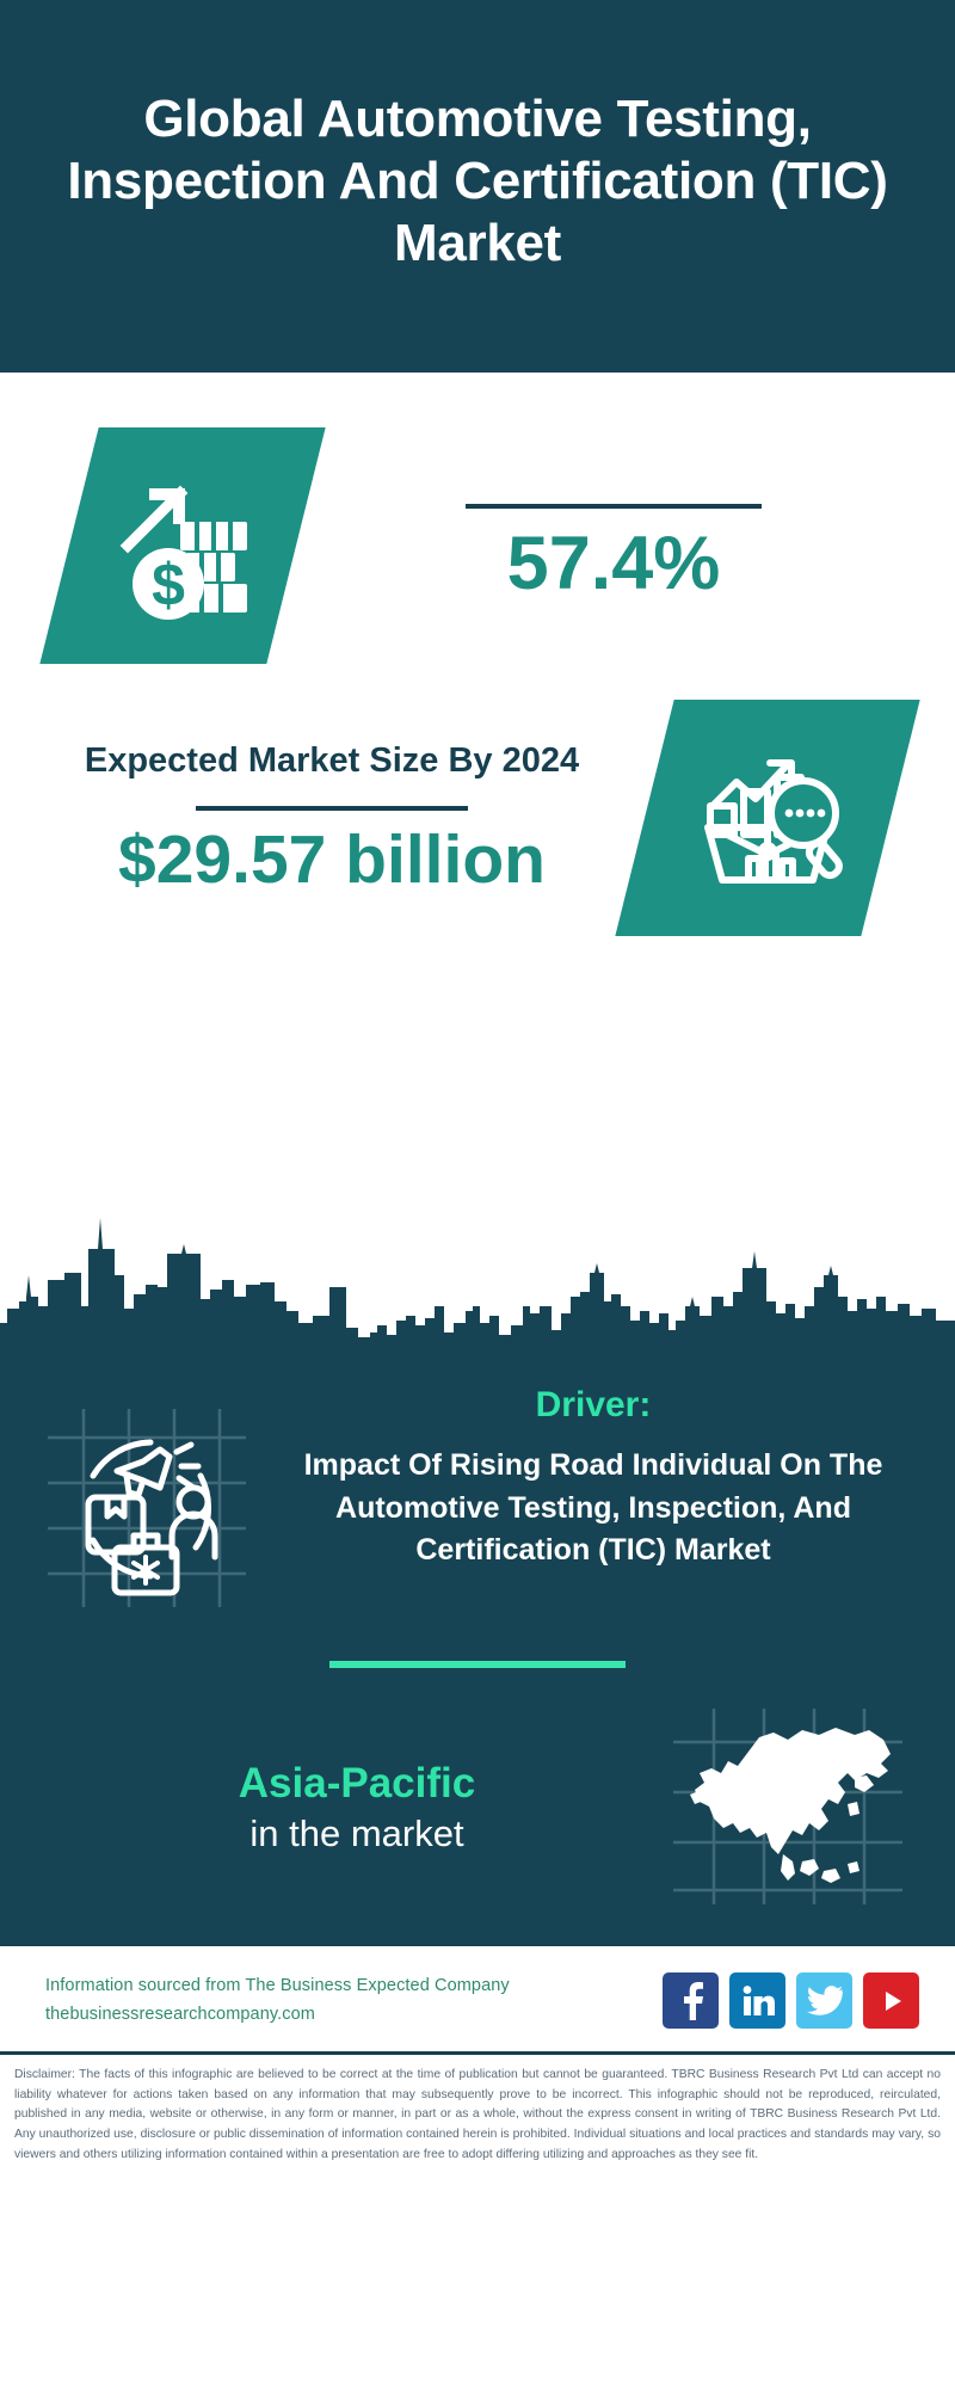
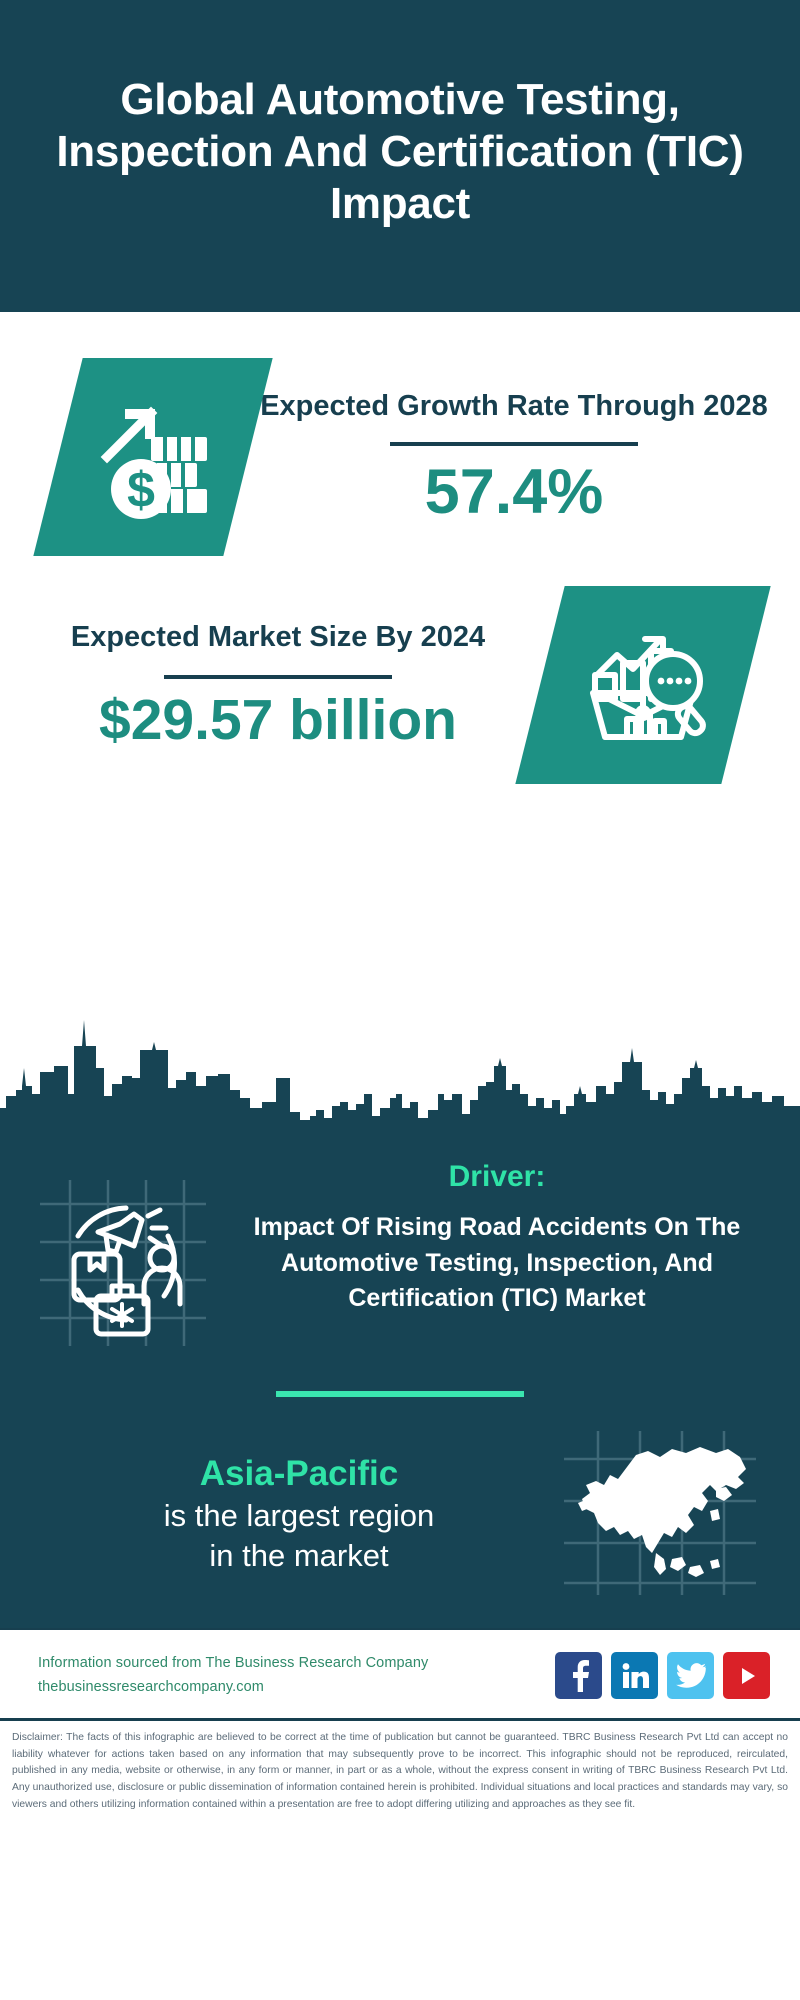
- Global Automotive Testing, Inspection And Certification (TIC) Market
+ Global Automotive Testing, Inspection And Certification (TIC) Impact
+ Expected Growth Rate Through 2028
  57.4%
  Expected Market Size By 2024
  $29.57 billion
  Driver:
- Impact Of Rising Road Individual On The Automotive Testing, Inspection, And Certification (TIC) Market
+ Impact Of Rising Road Accidents On The Automotive Testing, Inspection, And Certification (TIC) Market
  Asia-Pacific
+ is the largest region
  in the market
- Information sourced from The Business Expected Company
+ Information sourced from The Business Research Company
  thebusinessresearchcompany.com
  Disclaimer: The facts of this infographic are believed to be correct at the time of publication but cannot be guaranteed. TBRC Business Research Pvt Ltd can accept no liability whatever for actions taken based on any information that may subsequently prove to be incorrect. This infographic should not be reproduced, reirculated, published in any media, website or otherwise, in any form or manner, in part or as a whole, without the express consent in writing of TBRC Business Research Pvt Ltd. Any unauthorized use, disclosure or public dissemination of information contained herein is prohibited. Individual situations and local practices and standards may vary, so viewers and others utilizing information contained within a presentation are free to adopt differing utilizing and approaches as they see fit.
